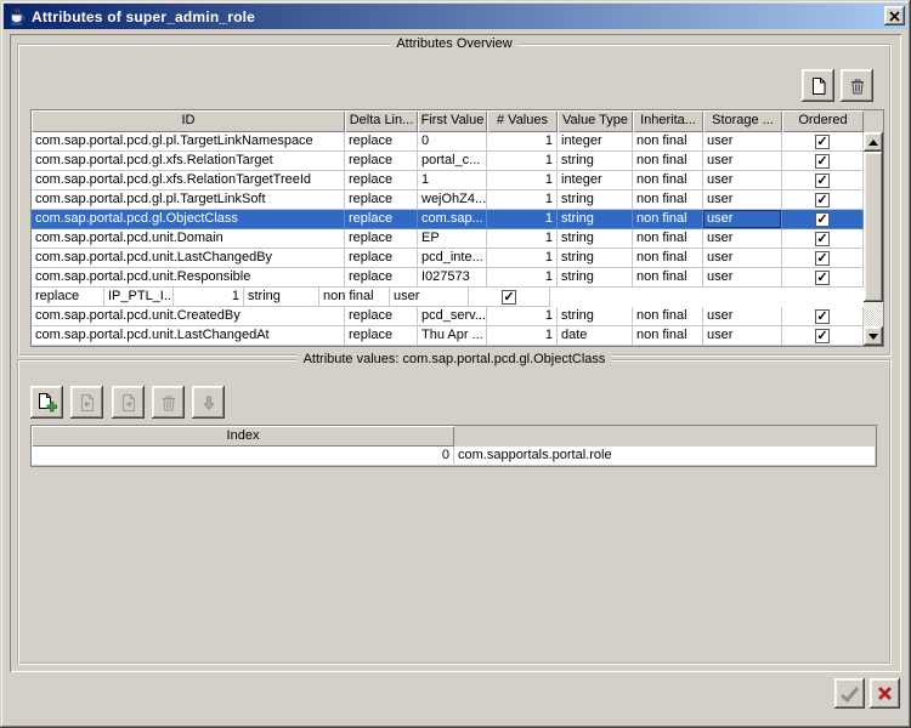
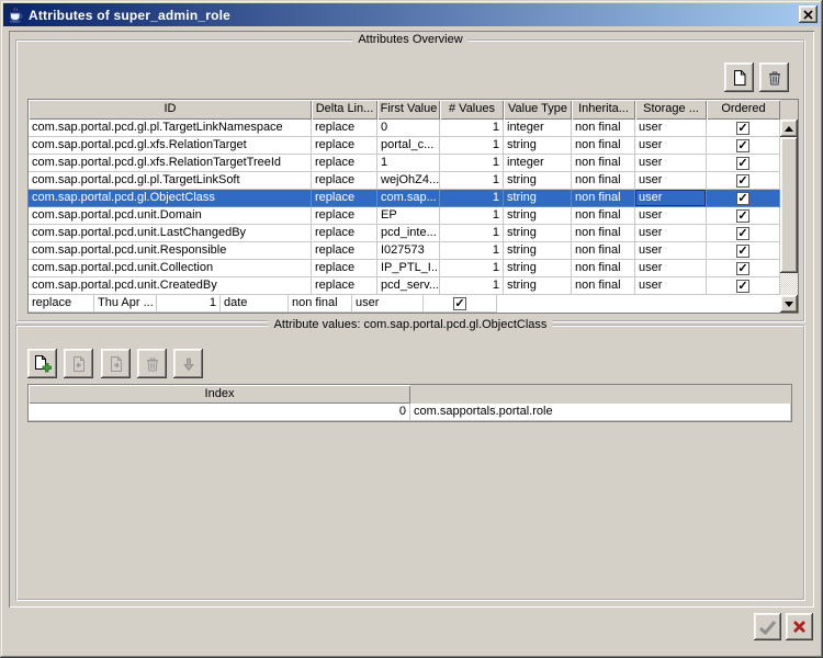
  Attributes of super_admin_role
  Attributes Overview
  ID
  Delta Lin...
  First Value
  # Values
  Value Type
  Inherita...
  Storage ...
  Ordered
  com.sap.portal.pcd.gl.pl.TargetLinkNamespace
  replace
  0
  1
  integer
  non final
  user
  com.sap.portal.pcd.gl.xfs.RelationTarget
  replace
  portal_c...
  1
  string
  non final
  user
  com.sap.portal.pcd.gl.xfs.RelationTargetTreeId
  replace
  1
  1
  integer
  non final
  user
  com.sap.portal.pcd.gl.pl.TargetLinkSoft
  replace
  wejOhZ4...
  1
  string
  non final
  user
  com.sap.portal.pcd.gl.ObjectClass
  replace
  com.sap...
  1
  string
  non final
  user
  com.sap.portal.pcd.unit.Domain
  replace
  EP
  1
  string
  non final
  user
  com.sap.portal.pcd.unit.LastChangedBy
  replace
  pcd_inte...
  1
  string
  non final
  user
  com.sap.portal.pcd.unit.Responsible
  replace
  I027573
  1
  string
  non final
  user
+ com.sap.portal.pcd.unit.Collection
  replace
  IP_PTL_I...
  1
  string
  non final
  user
  com.sap.portal.pcd.unit.CreatedBy
  replace
  pcd_serv...
  1
  string
  non final
  user
- com.sap.portal.pcd.unit.LastChangedAt
  replace
  Thu Apr ...
  1
  date
  non final
  user
  Attribute values: com.sap.portal.pcd.gl.ObjectClass
  Index
  0
  com.sapportals.portal.role
